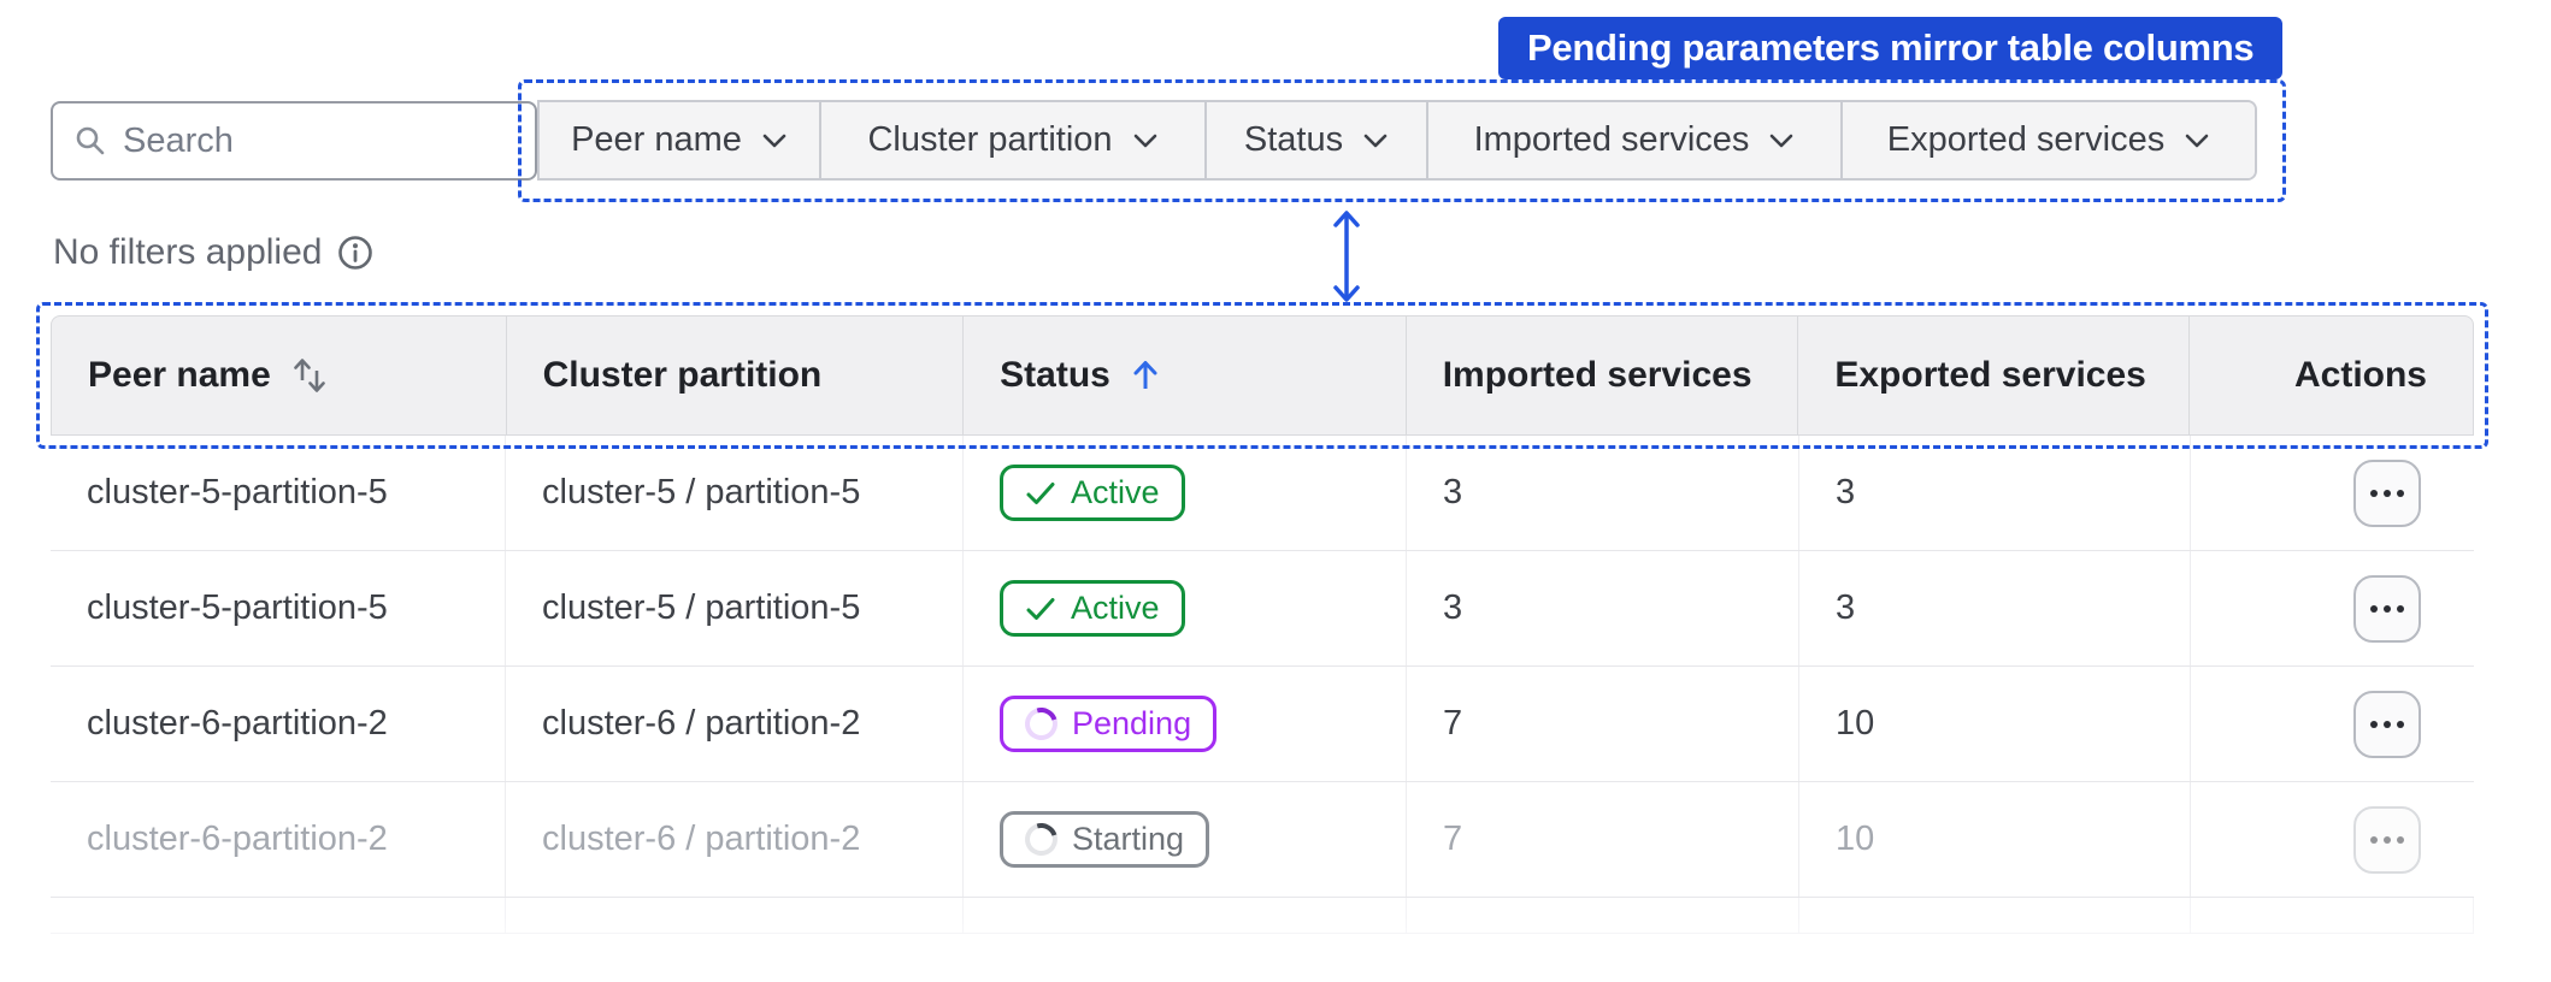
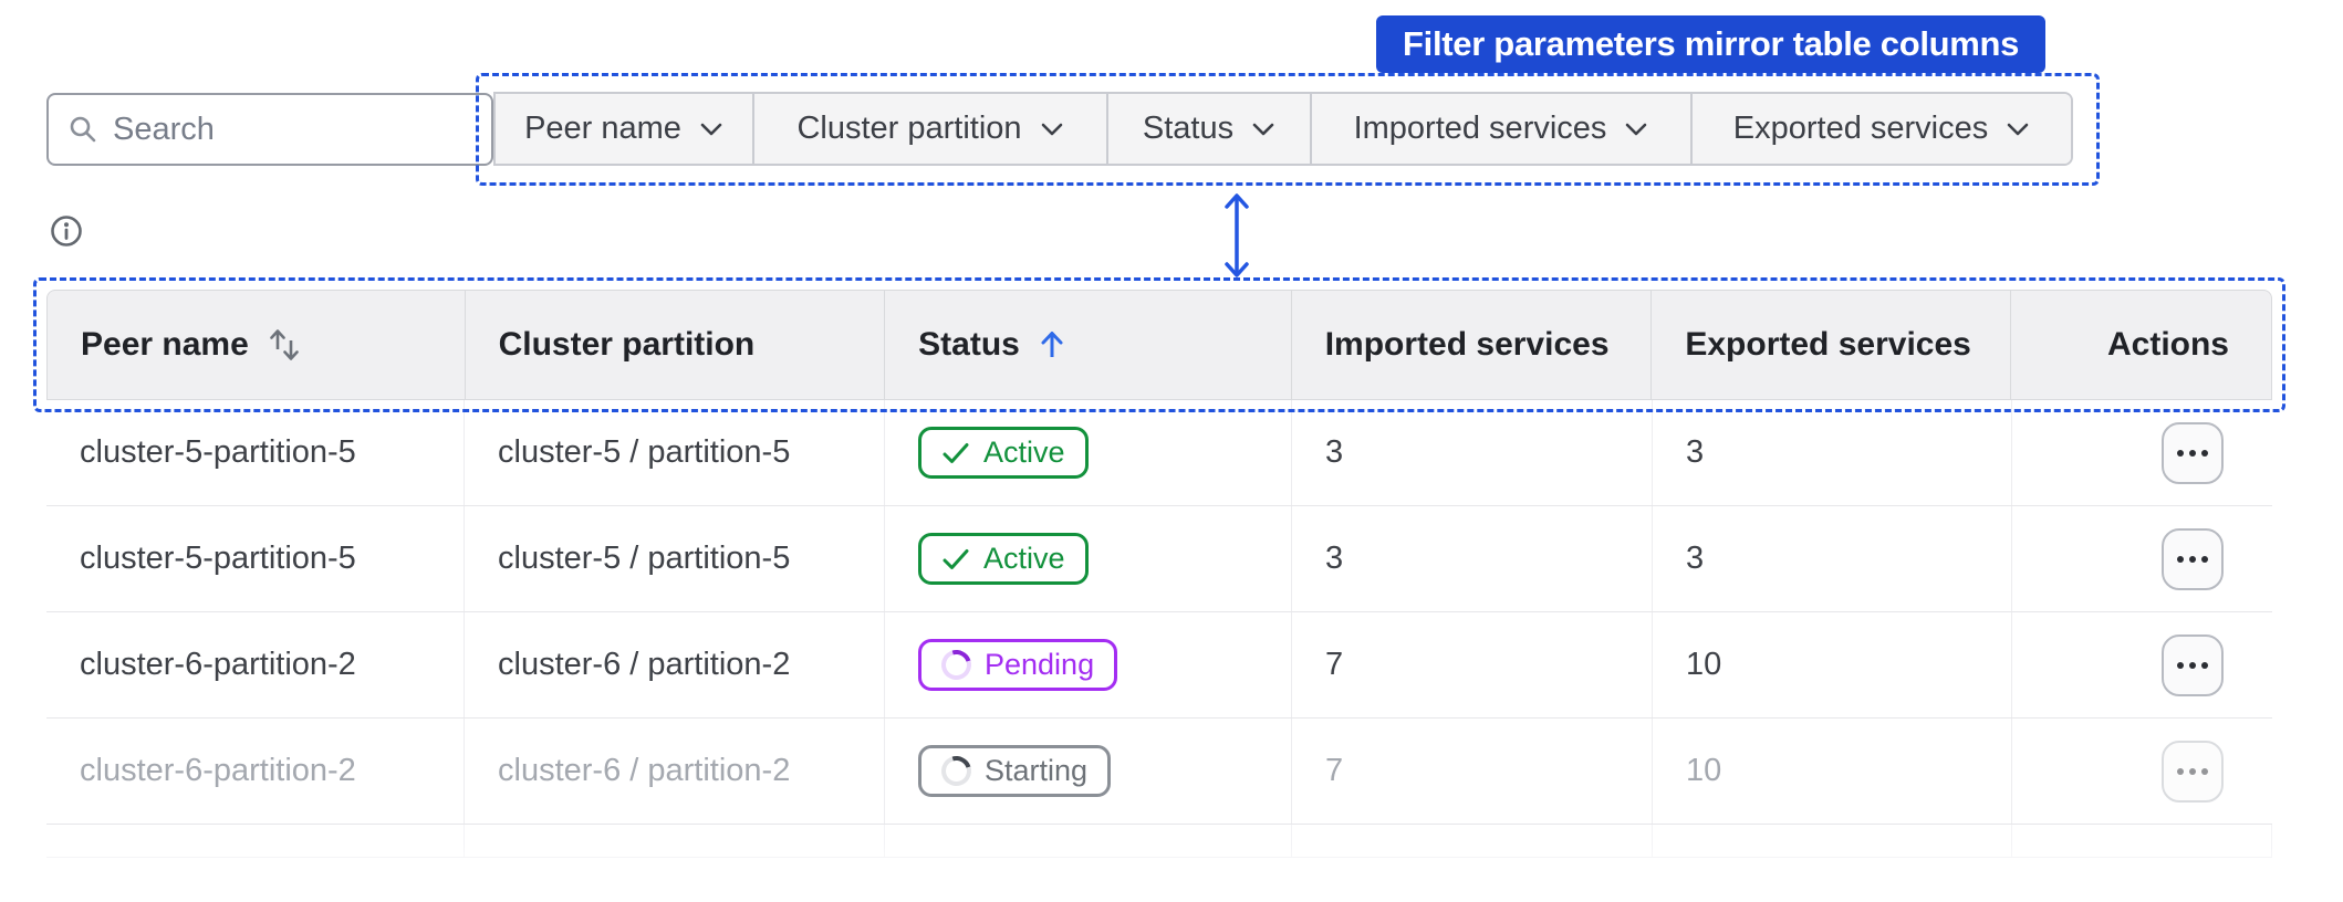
- Pending parameters mirror table columns
+ Filter parameters mirror table columns
  Search
  Peer name
  Cluster partition
  Status
  Imported services
  Exported services
- No filters applied
  Peer name
  Cluster partition
  Status
  Imported services
  Exported services
  Actions
  cluster-5-partition-5
  cluster-5 / partition-5
  Active
  3
  3
  cluster-5-partition-5
  cluster-5 / partition-5
  Active
  3
  3
  cluster-6-partition-2
  cluster-6 / partition-2
  Pending
  7
  10
  cluster-6-partition-2
  cluster-6 / partition-2
  Starting
  7
  10
